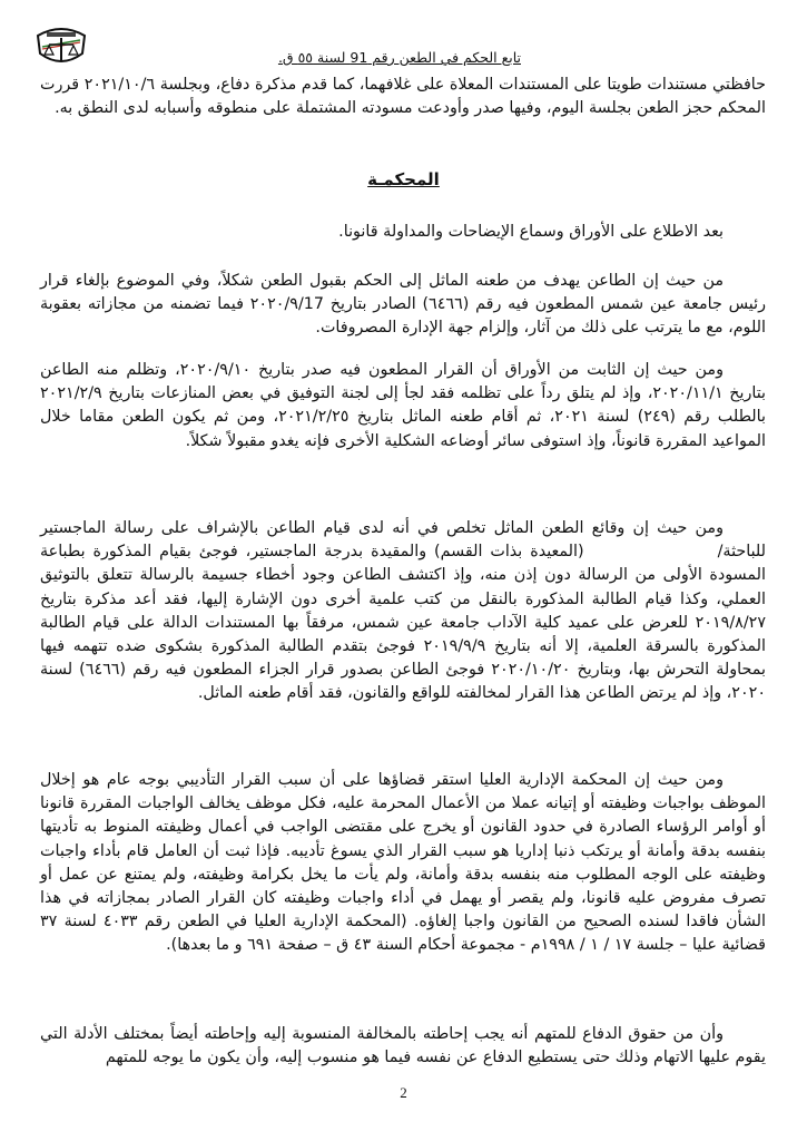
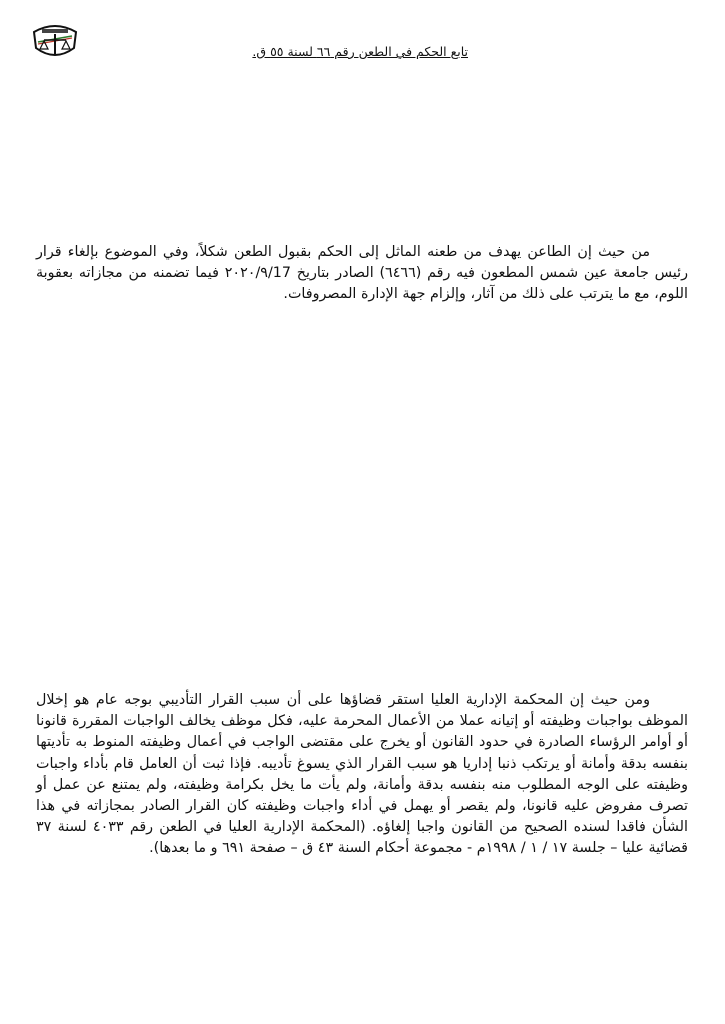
- تابع الحكم في الطعن رقم 91 لسنة ٥٥ ق.
+ تابع الحكم في الطعن رقم ٦٦ لسنة ٥٥ ق.
- حافظتي مستندات طويتا على المستندات المعلاة على غلافهما، كما قدم مذكرة دفاع، وبجلسة ٢٠٢١/١٠/٦ قررت المحكم حجز الطعن بجلسة اليوم، وفيها صدر وأودعت مسودته المشتملة على منطوقه وأسبابه لدى النطق به.
- المحكمـة
- بعد الاطلاع على الأوراق وسماع الإيضاحات والمداولة قانونا.
  من حيث إن الطاعن يهدف من طعنه الماثل إلى الحكم بقبول الطعن شكلاً، وفي الموضوع بإلغاء قرار رئيس جامعة عين شمس المطعون فيه رقم (٦٤٦٦) الصادر بتاريخ ٢٠٢٠/٩/17 فيما تضمنه من مجازاته بعقوبة اللوم، مع ما يترتب على ذلك من آثار، وإلزام جهة الإدارة المصروفات.
- ومن حيث إن الثابت من الأوراق أن القرار المطعون فيه صدر بتاريخ ٢٠٢٠/٩/١٠، وتظلم منه الطاعن بتاريخ ٢٠٢٠/١١/١، وإذ لم يتلق رداً على تظلمه فقد لجأ إلى لجنة التوفيق في بعض المنازعات بتاريخ ٢٠٢١/٢/٩ بالطلب رقم (٢٤٩) لسنة ٢٠٢١، ثم أقام طعنه الماثل بتاريخ ٢٠٢١/٢/٢٥، ومن ثم يكون الطعن مقاما خلال المواعيد المقررة قانوناً، وإذ استوفى سائر أوضاعه الشكلية الأخرى فإنه يغدو مقبولاً شكلاً.
- ومن حيث إن وقائع الطعن الماثل تخلص في أنه لدى قيام الطاعن بالإشراف على رسالة الماجستير للباحثة/(المعيدة بذات القسم) والمقيدة بدرجة الماجستير، فوجئ بقيام المذكورة بطباعة المسودة الأولى من الرسالة دون إذن منه، وإذ اكتشف الطاعن وجود أخطاء جسيمة بالرسالة تتعلق بالتوثيق العملي، وكذا قيام الطالبة المذكورة بالنقل من كتب علمية أخرى دون الإشارة إليها، فقد أعد مذكرة بتاريخ ٢٠١٩/٨/٢٧ للعرض على عميد كلية الآداب جامعة عين شمس، مرفقاً بها المستندات الدالة على قيام الطالبة المذكورة بالسرقة العلمية، إلا أنه بتاريخ ٢٠١٩/٩/٩ فوجئ بتقدم الطالبة المذكورة بشكوى ضده تتهمه فيها بمحاولة التحرش بها، وبتاريخ ٢٠٢٠/١٠/٢٠ فوجئ الطاعن بصدور قرار الجزاء المطعون فيه رقم (٦٤٦٦) لسنة ٢٠٢٠، وإذ لم يرتض الطاعن هذا القرار لمخالفته للواقع والقانون، فقد أقام طعنه الماثل.
  ومن حيث إن المحكمة الإدارية العليا استقر قضاؤها على أن سبب القرار التأديبي بوجه عام هو إخلال الموظف بواجبات وظيفته أو إتيانه عملا من الأعمال المحرمة عليه، فكل موظف يخالف الواجبات المقررة قانونا أو أوامر الرؤساء الصادرة في حدود القانون أو يخرج على مقتضى الواجب في أعمال وظيفته المنوط به تأديتها بنفسه بدقة وأمانة أو يرتكب ذنبا إداريا هو سبب القرار الذي يسوغ تأديبه. فإذا ثبت أن العامل قام بأداء واجبات وظيفته على الوجه المطلوب منه بنفسه بدقة وأمانة، ولم يأت ما يخل بكرامة وظيفته، ولم يمتنع عن عمل أو تصرف مفروض عليه قانونا، ولم يقصر أو يهمل في أداء واجبات وظيفته كان القرار الصادر بمجازاته في هذا الشأن فاقدا لسنده الصحيح من القانون واجبا إلغاؤه. (المحكمة الإدارية العليا في الطعن رقم ٤٠٣٣ لسنة ٣٧ قضائية عليا – جلسة ١٧ / ١ / ١٩٩٨م - مجموعة أحكام السنة ٤٣ ق – صفحة ٦٩١ و ما بعدها).
- وأن من حقوق الدفاع للمتهم أنه يجب إحاطته بالمخالفة المنسوبة إليه وإحاطته أيضاً بمختلف الأدلة التي يقوم عليها الاتهام وذلك حتى يستطيع الدفاع عن نفسه فيما هو منسوب إليه، وأن يكون ما يوجه للمتهم
- 2
